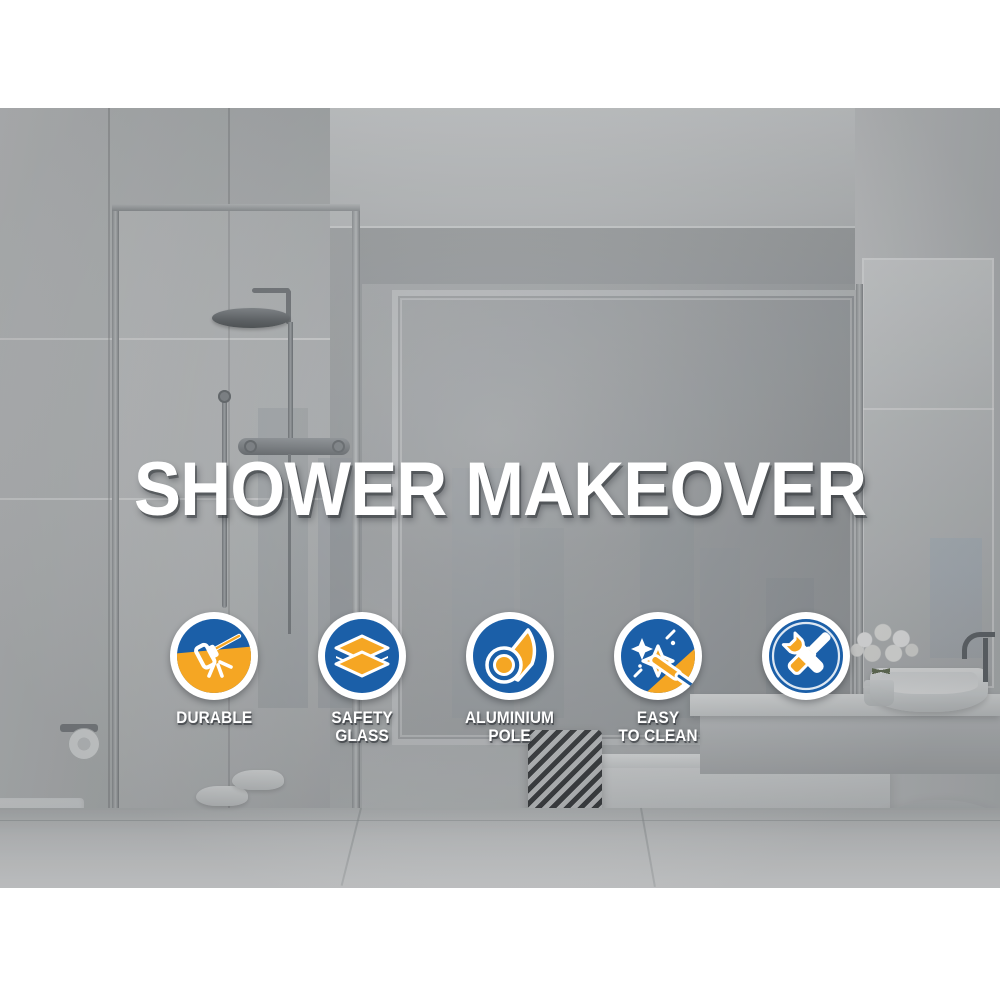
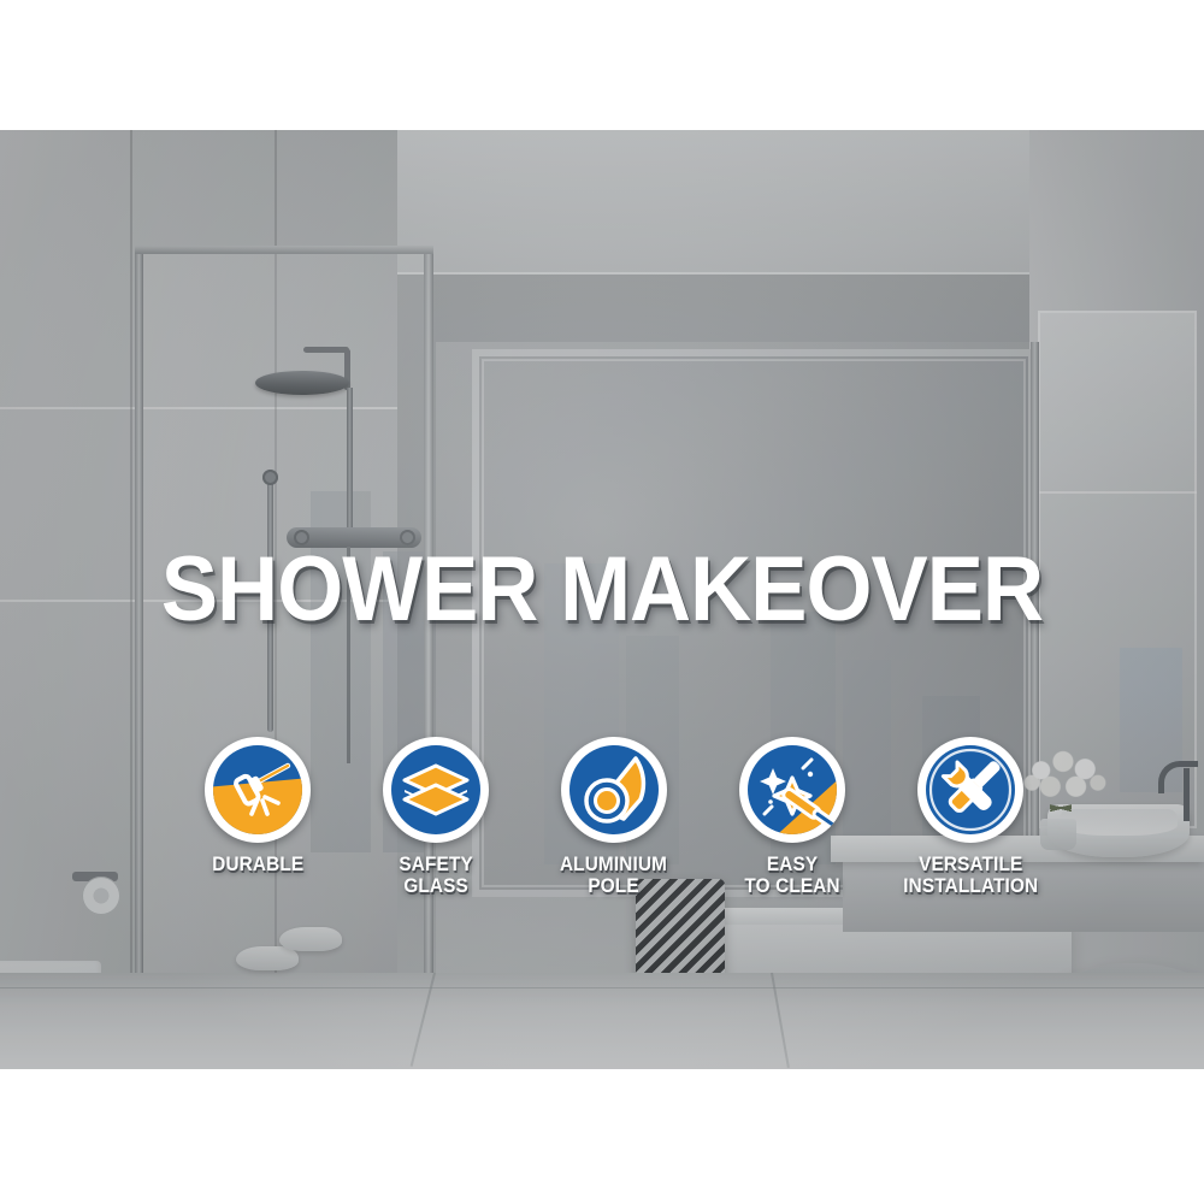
  SHOWER MAKEOVER
  DURABLE
  SAFETY
  GLASS
  ALUMINIUM
  POLE
  EASY
  TO CLEAN
+ VERSATILE
+ INSTALLATION
